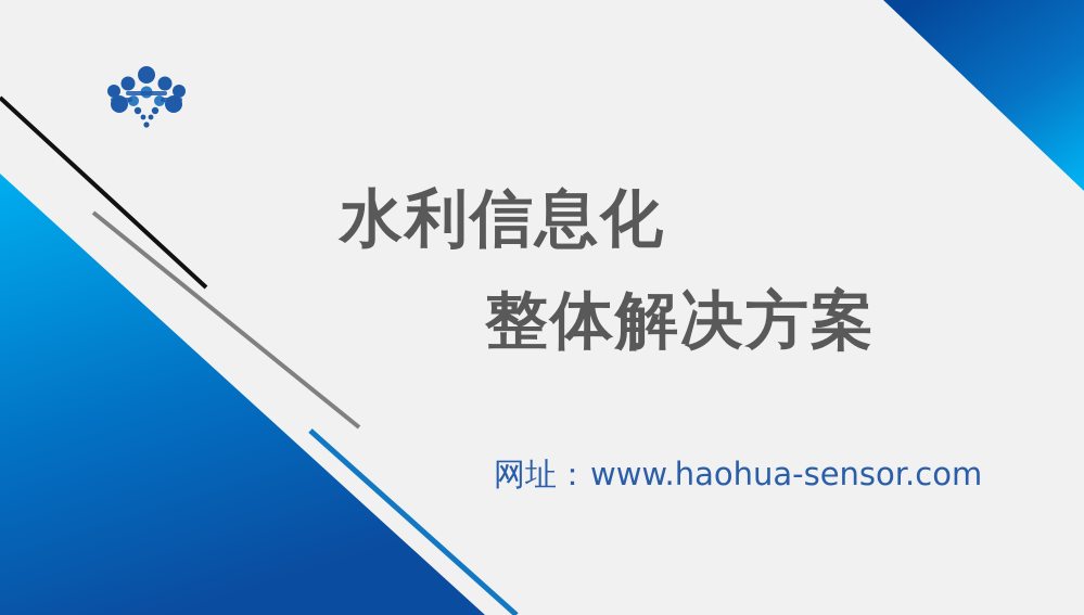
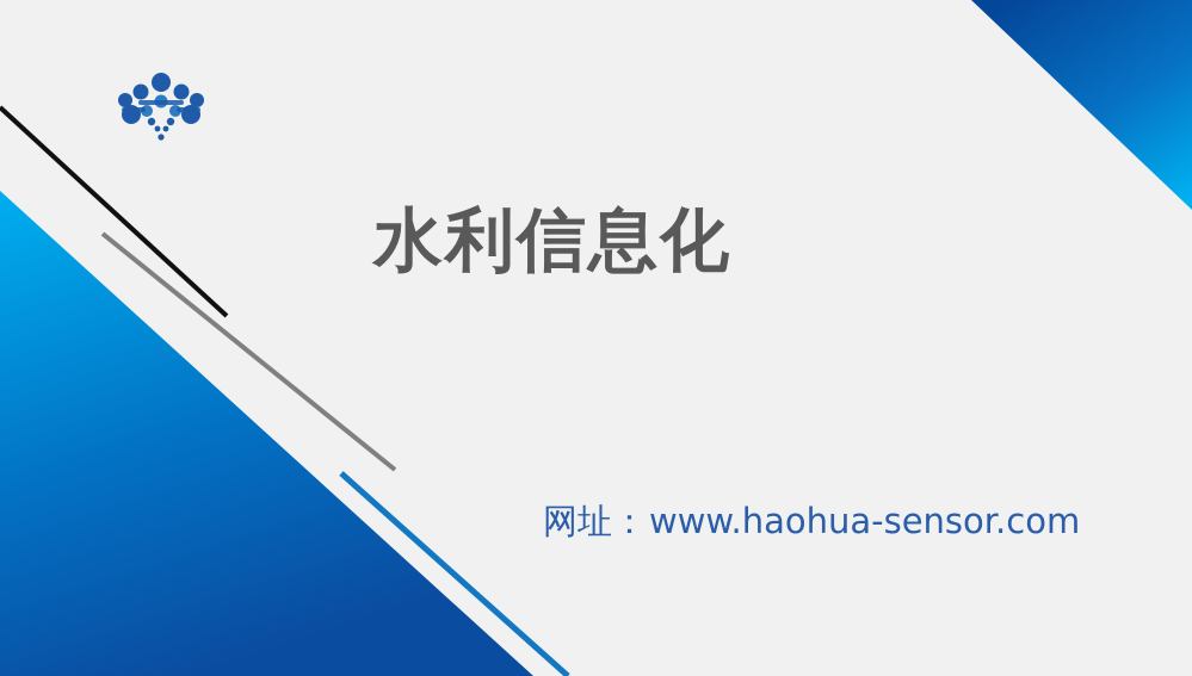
  水利信息化
- 整体解决方案
  网址：www.haohua-sensor.com
